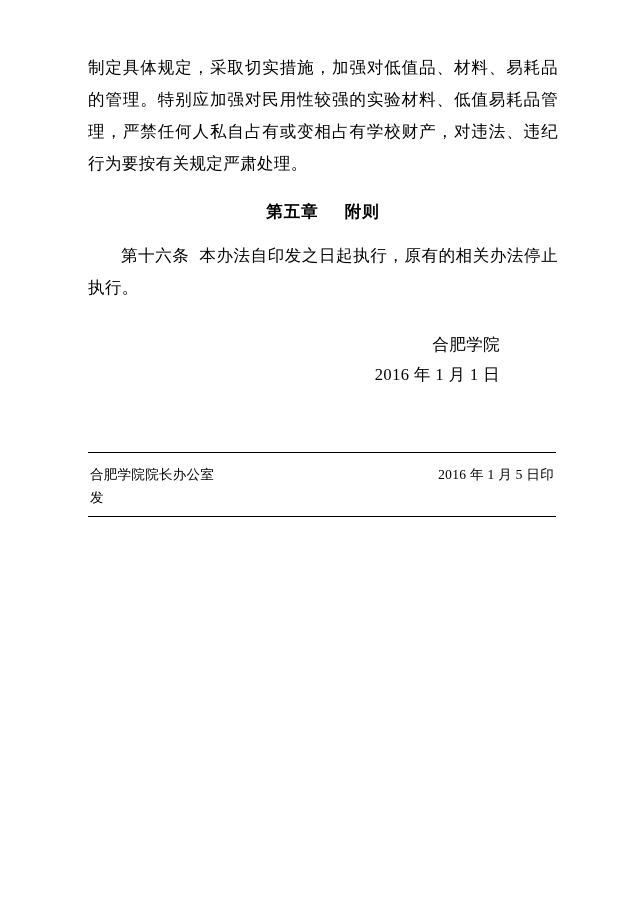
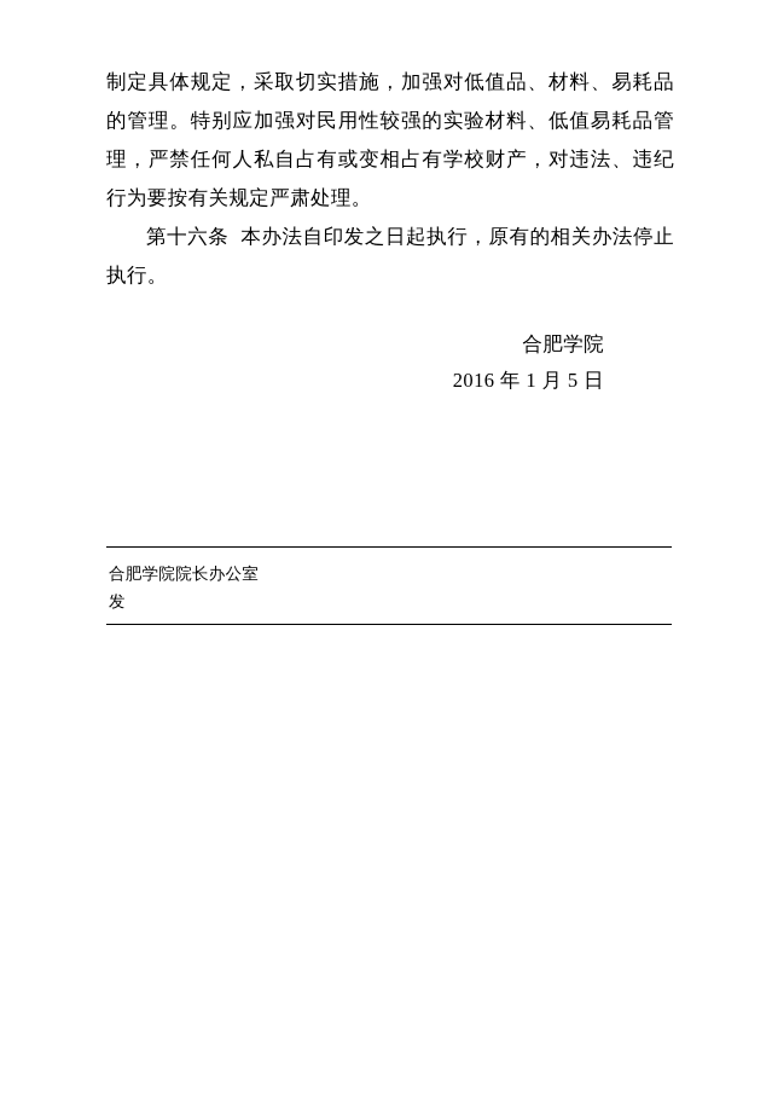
  制定具体规定，采取切实措施，加强对低值品、材料、易耗品的管理。特别应加强对民用性较强的实验材料、低值易耗品管理，严禁任何人私自占有或变相占有学校财产，对违法、违纪行为要按有关规定严肃处理。
- 第五章 附则
  第十六条 本办法自印发之日起执行，原有的相关办法停止执行。
  合肥学院
- 2016 年 1 月 1 日
+ 2016 年 1 月 5 日
  合肥学院院长办公室
- 2016 年 1 月 5 日印
  发
